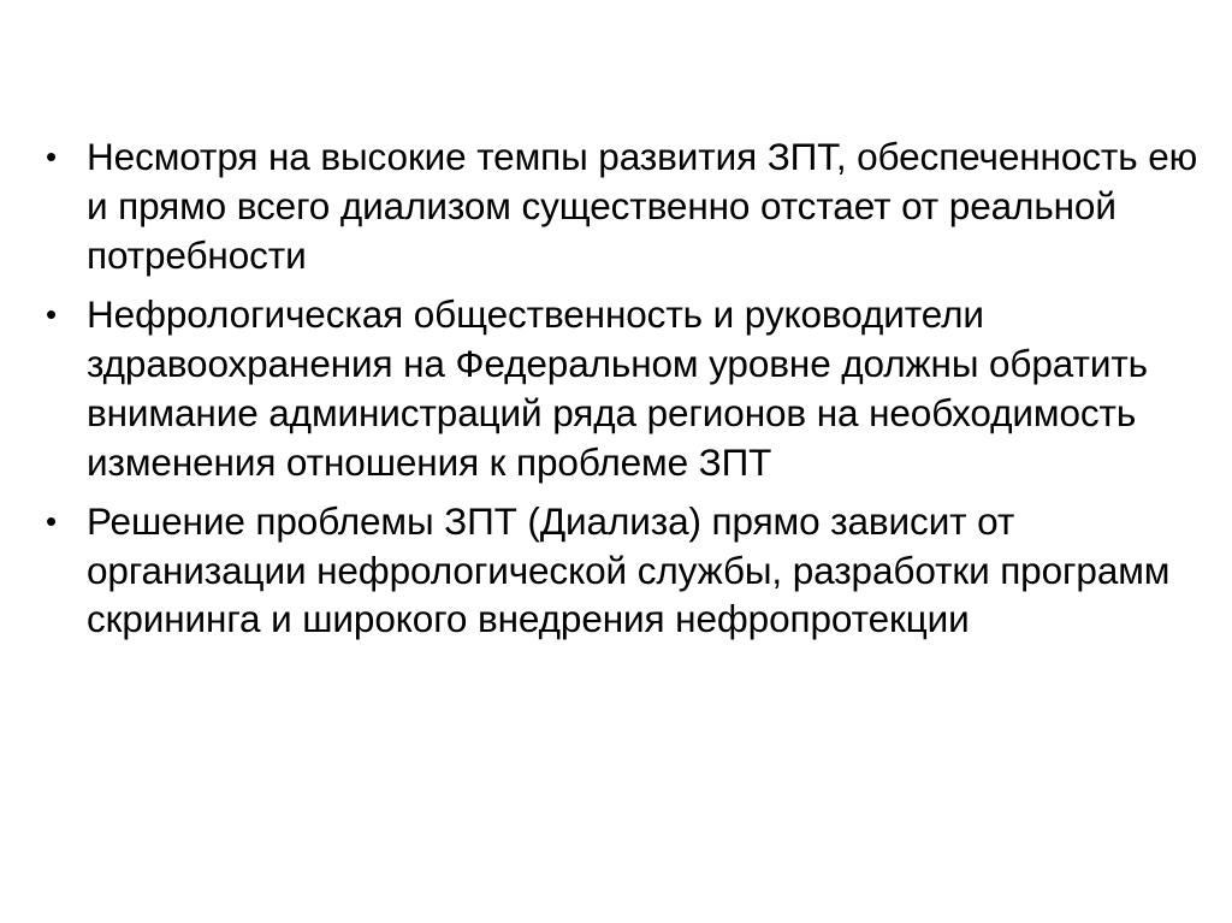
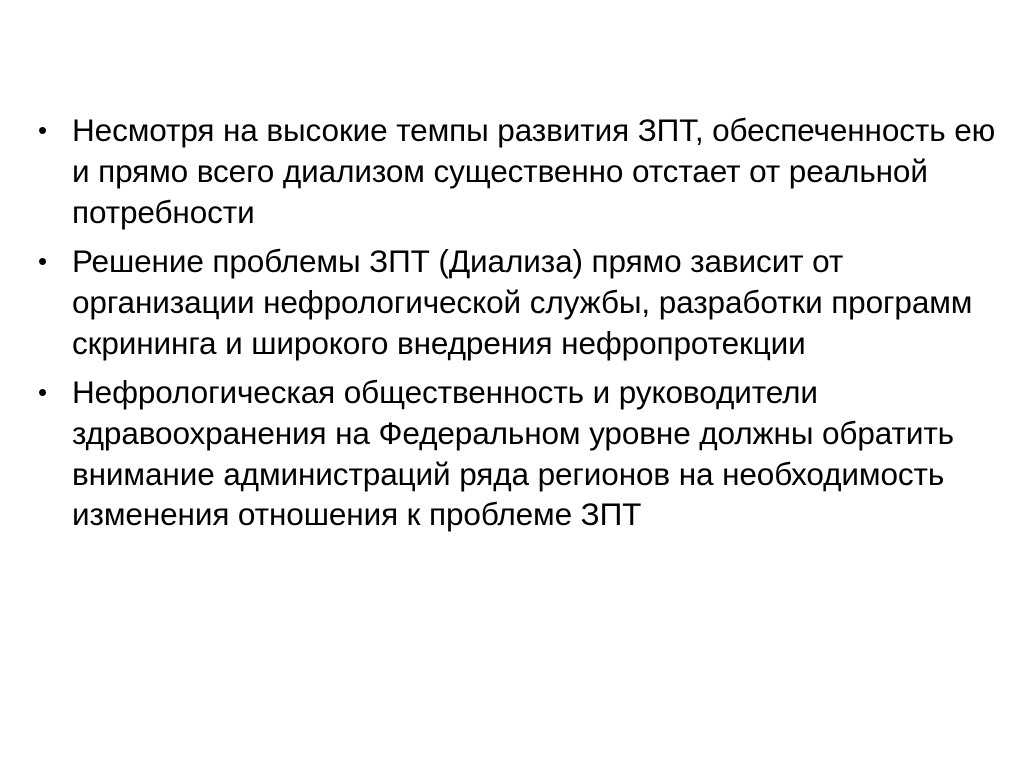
  •
  Несмотря на высокие темпы развития ЗПТ, обеспеченность ею и прямо всего диализом существенно отстает от реальной потребности
  •
- Нефрологическая общественность и руководители здравоохранения на Федеральном уровне должны обратить внимание администраций ряда регионов на необходимость изменения отношения к проблеме ЗПТ
+ Решение проблемы ЗПТ (Диализа) прямо зависит от организации нефрологической службы, разработки программ скрининга и широкого внедрения нефропротекции
  •
- Решение проблемы ЗПТ (Диализа) прямо зависит от организации нефрологической службы, разработки программ скрининга и широкого внедрения нефропротекции
+ Нефрологическая общественность и руководители здравоохранения на Федеральном уровне должны обратить внимание администраций ряда регионов на необходимость изменения отношения к проблеме ЗПТ
